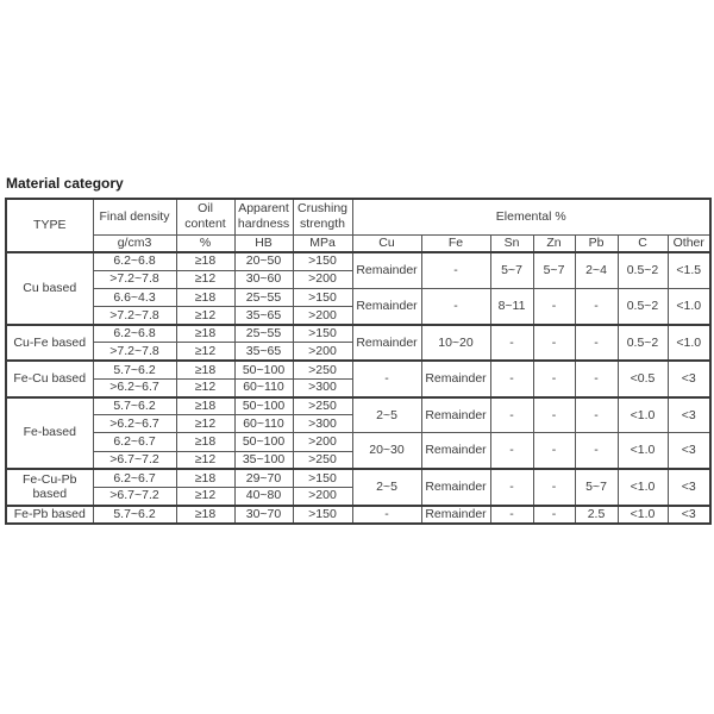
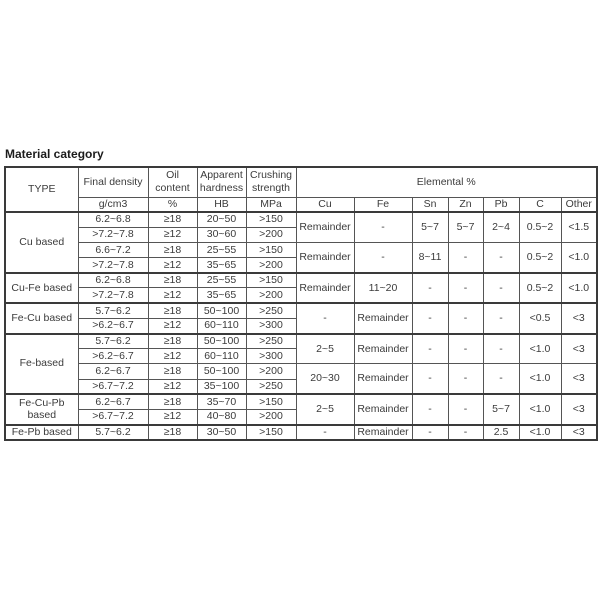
  Material category
  TYPE	Final density	Oil content	Apparent hardness	Crushing strength	Elemental %
  g/cm3	%	HB	MPa	Cu	Fe	Sn	Zn	Pb	C	Other
  Cu based	6.2~6.8	≥18	20~50	>150	Remainder	-	5~7	5~7	2~4	0.5~2	<1.5
  >7.2~7.8	≥12	30~60	>200
- 6.6~4.3	≥18	25~55	>150	Remainder	-	8~11	-	-	0.5~2	<1.0
+ 6.6~7.2	≥18	25~55	>150	Remainder	-	8~11	-	-	0.5~2	<1.0
  >7.2~7.8	≥12	35~65	>200
- Cu-Fe based	6.2~6.8	≥18	25~55	>150	Remainder	10~20	-	-	-	0.5~2	<1.0
+ Cu-Fe based	6.2~6.8	≥18	25~55	>150	Remainder	11~20	-	-	-	0.5~2	<1.0
  >7.2~7.8	≥12	35~65	>200
  Fe-Cu based	5.7~6.2	≥18	50~100	>250	-	Remainder	-	-	-	<0.5	<3
  >6.2~6.7	≥12	60~110	>300
  Fe-based	5.7~6.2	≥18	50~100	>250	2~5	Remainder	-	-	-	<1.0	<3
  >6.2~6.7	≥12	60~110	>300
  6.2~6.7	≥18	50~100	>200	20~30	Remainder	-	-	-	<1.0	<3
  >6.7~7.2	≥12	35~100	>250
- Fe-Cu-Pb based	6.2~6.7	≥18	29~70	>150	2~5	Remainder	-	-	5~7	<1.0	<3
+ Fe-Cu-Pb based	6.2~6.7	≥18	35~70	>150	2~5	Remainder	-	-	5~7	<1.0	<3
  >6.7~7.2	≥12	40~80	>200
- Fe-Pb based	5.7~6.2	≥18	30~70	>150	-	Remainder	-	-	2.5	<1.0	<3
+ Fe-Pb based	5.7~6.2	≥18	30~50	>150	-	Remainder	-	-	2.5	<1.0	<3
